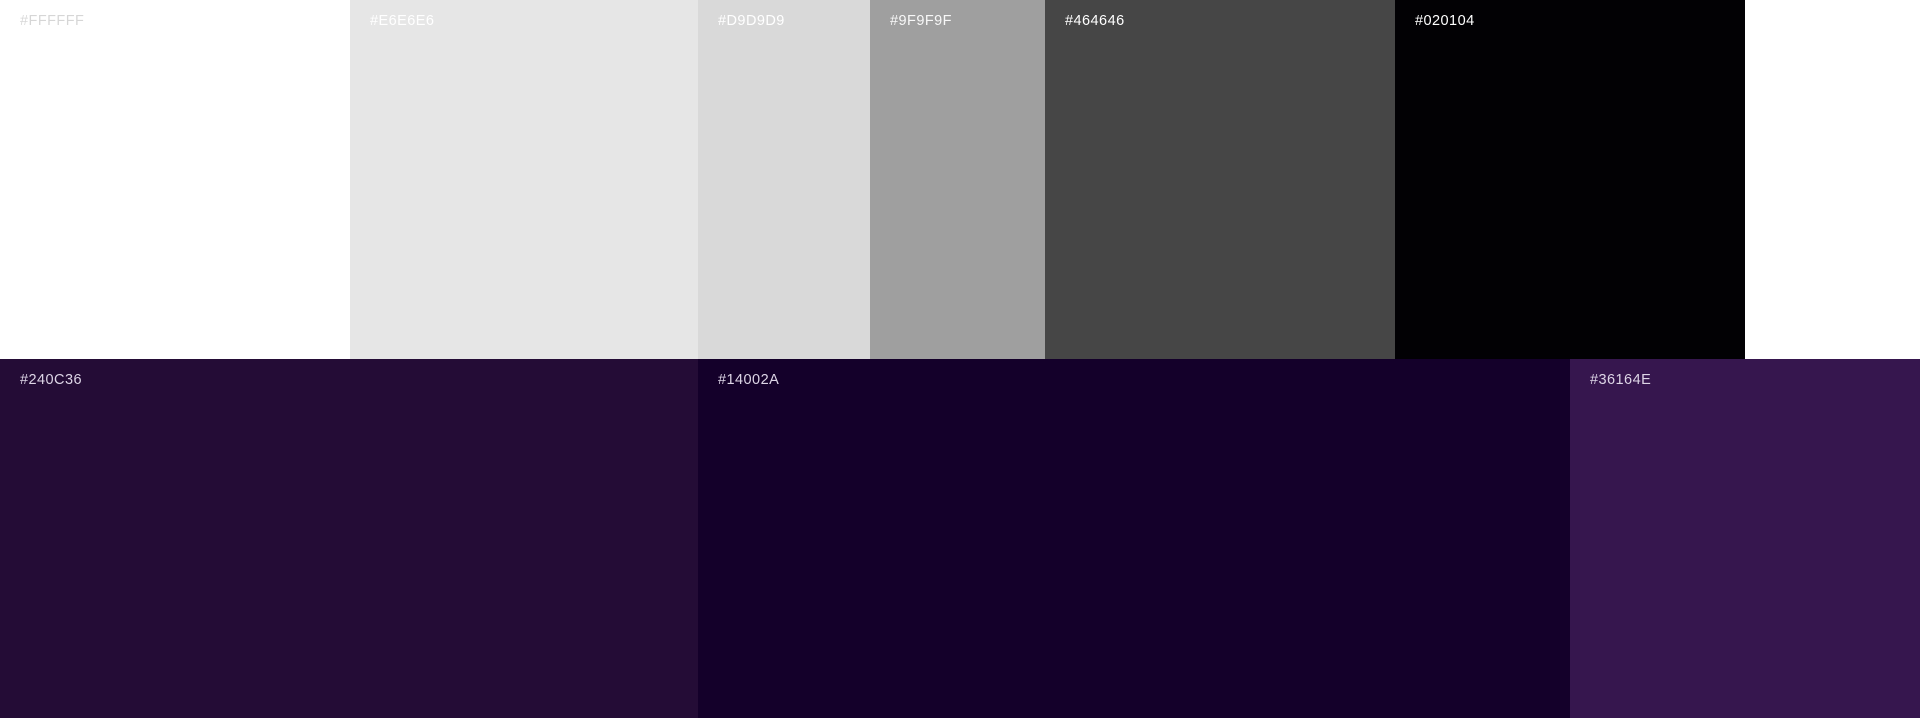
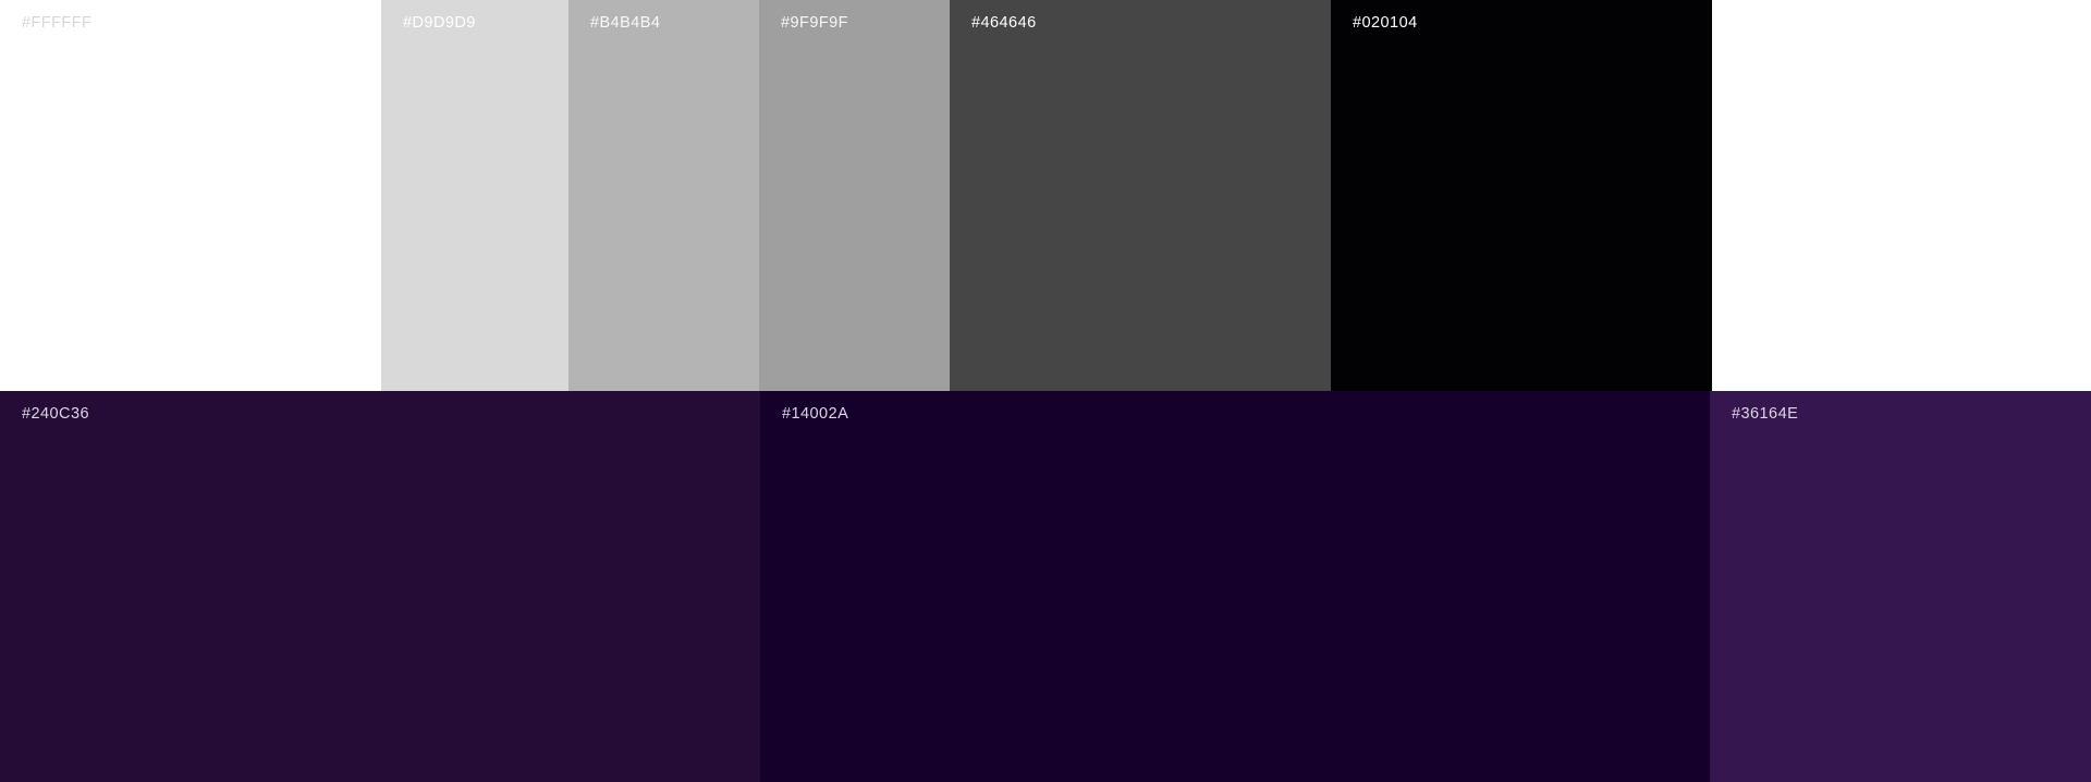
  #FFFFFF
- #E6E6E6
  #D9D9D9
+ #B4B4B4
  #9F9F9F
  #464646
  #020104
  #240C36
  #14002A
  #36164E
